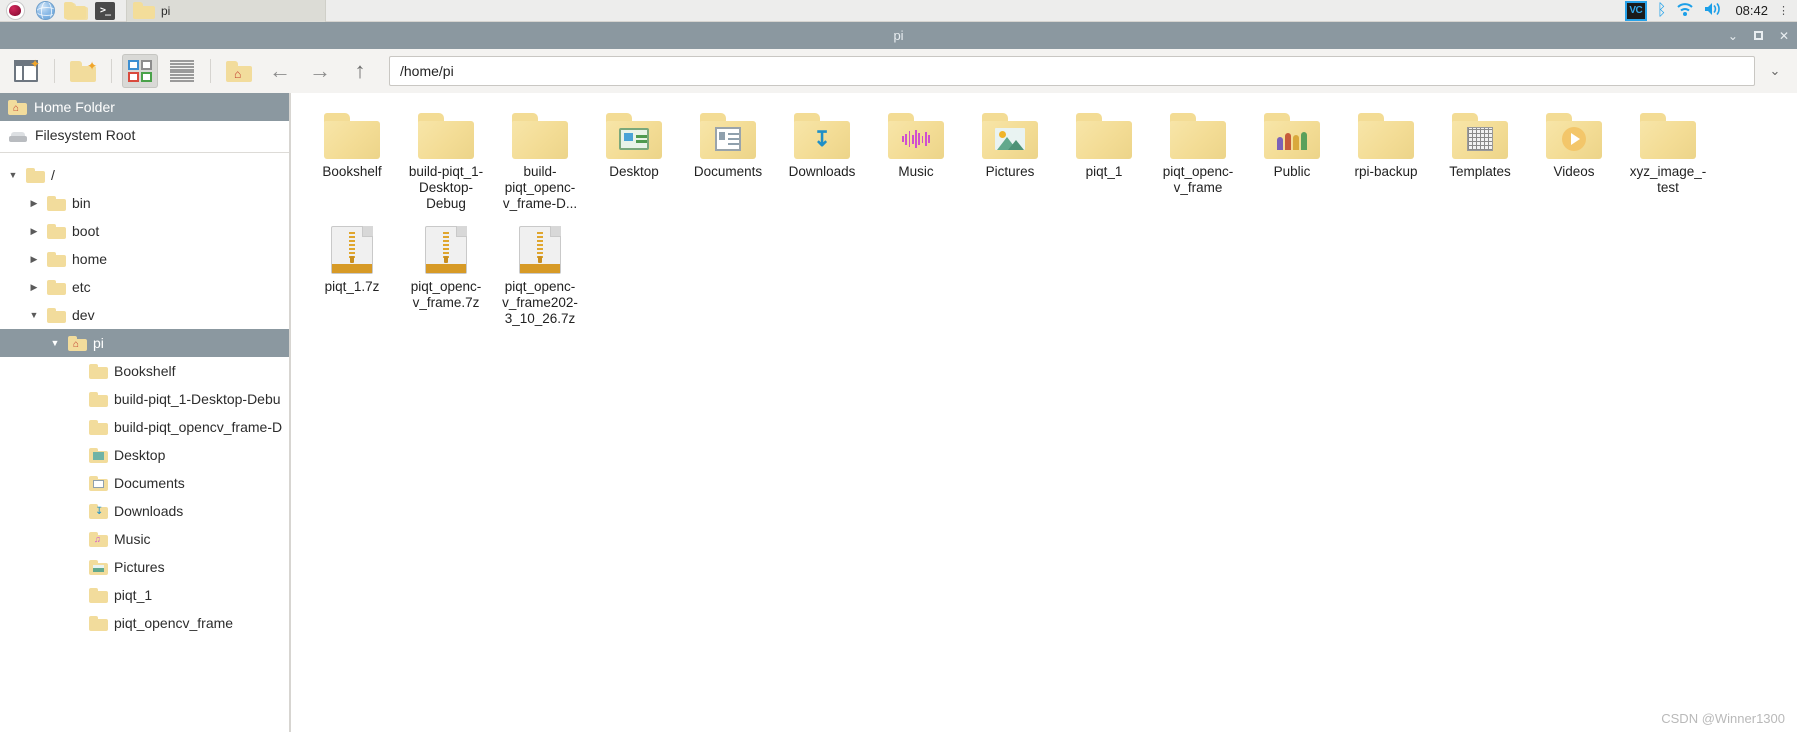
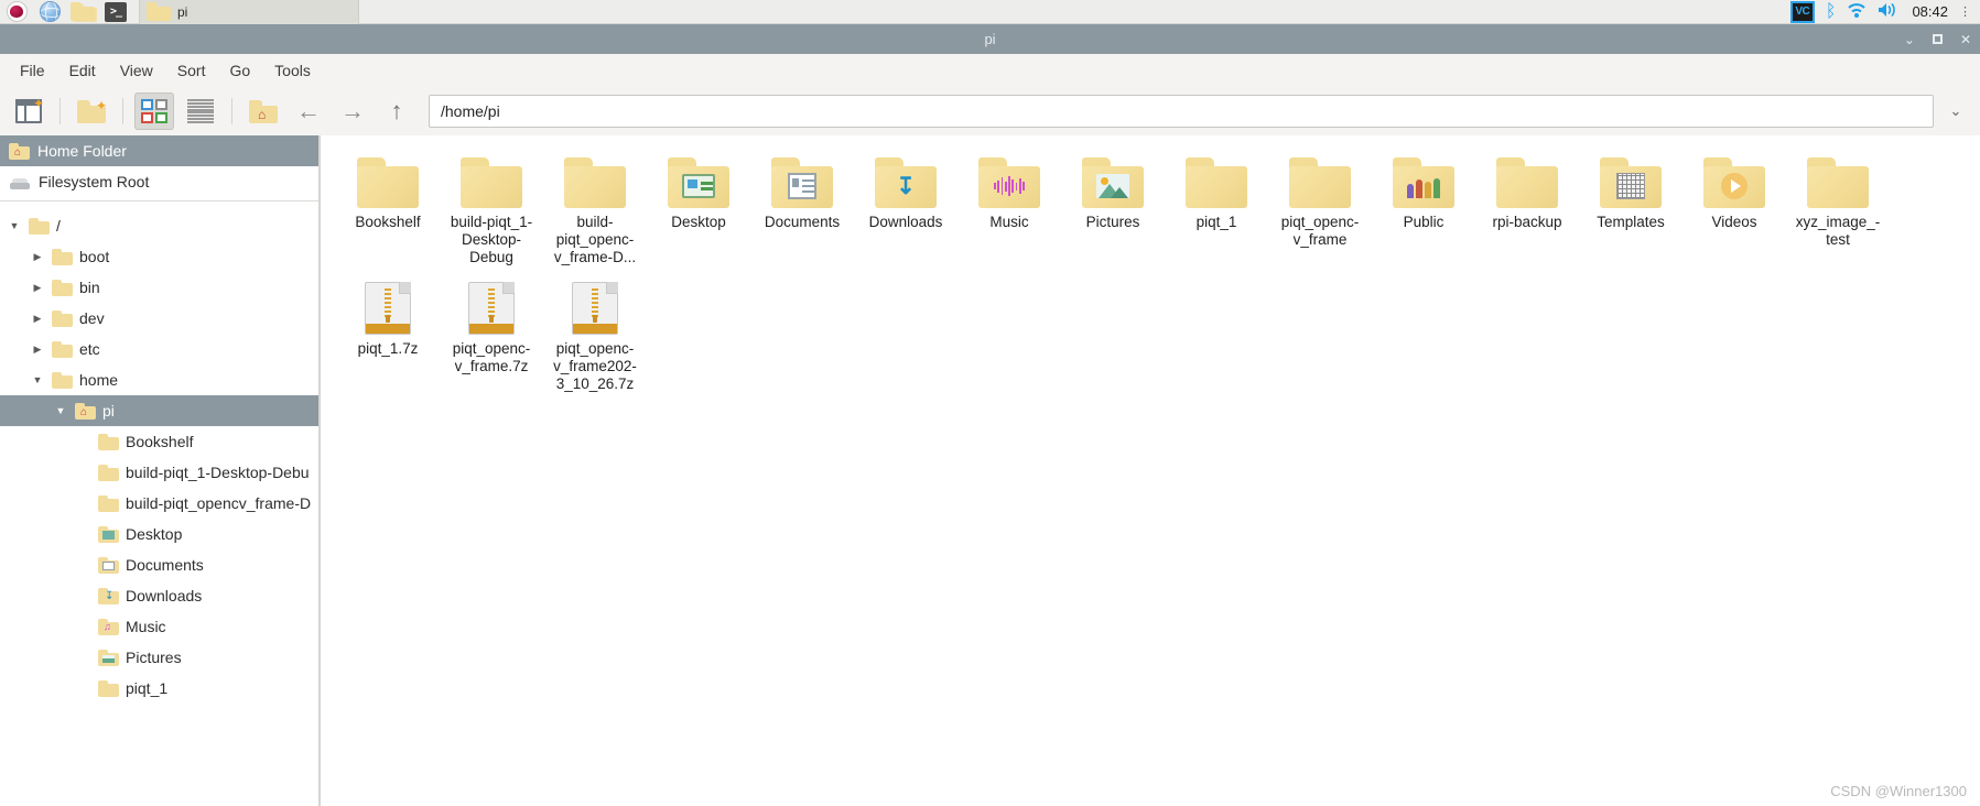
  >_
  pi
  VC
  ᛒ
  08:42
  ⋮
  pi
  ⌄
  ✕
+ File
+ Edit
+ View
+ Sort
+ Go
+ Tools
  ✦
  ✦
  ⌂
  ←
  →
  ↑
  /home/pi
  ⌄
  ⌂
  Home Folder
  Filesystem Root
  ▼
  /
  ▶
- bin
+ boot
  ▶
- boot
+ bin
  ▶
- home
+ dev
  ▶
  etc
  ▼
- dev
+ home
  ▼
  ⌂
  pi
  Bookshelf
  build-piqt_1-Desktop-Debu
  build-piqt_opencv_frame-D
  Desktop
  Documents
  ↧
  Downloads
  ♫
  Music
  Pictures
  piqt_1
- piqt_opencv_frame
  Bookshelf
  build-piqt_1-
  Desktop-
  Debug
  build-
  piqt_openc-
  v_frame-D...
  Desktop
  Documents
  ↧
  Downloads
  Music
  Pictures
  piqt_1
  piqt_openc-
  v_frame
  Public
  rpi-backup
  Templates
  Videos
  xyz_image_-
  test
  piqt_1.7z
  piqt_openc-
  v_frame.7z
  piqt_openc-
  v_frame202-
  3_10_26.7z
  CSDN @Winner1300
